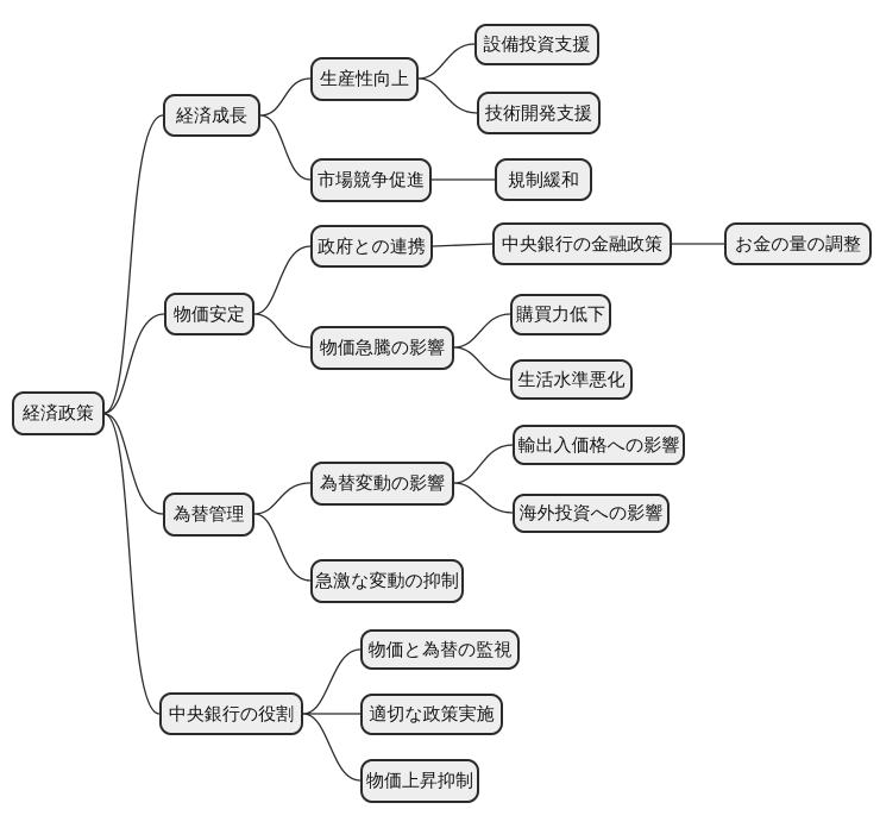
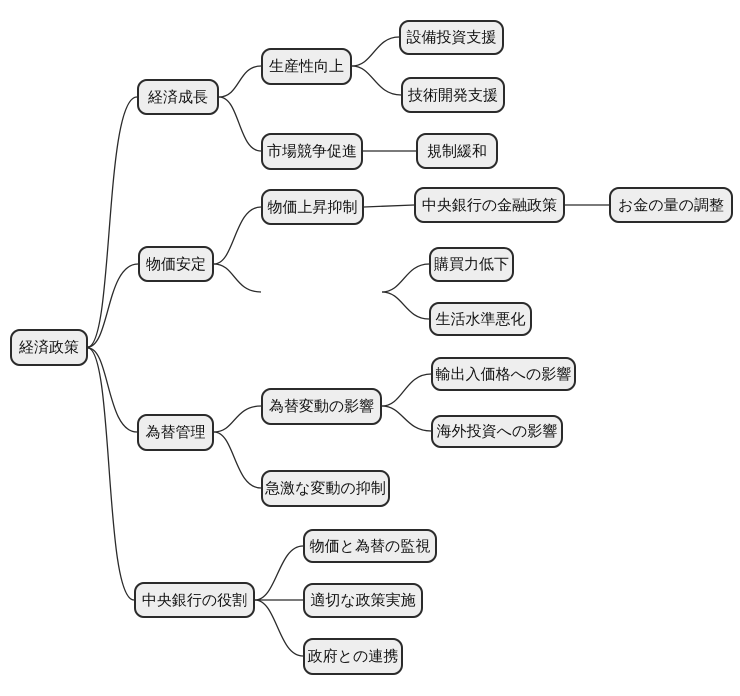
  経済政策
  経済成長
  生産性向上
  設備投資支援
  技術開発支援
  市場競争促進
  規制緩和
  物価安定
- 政府との連携
+ 物価上昇抑制
  中央銀行の金融政策
  お金の量の調整
- 物価急騰の影響
  購買力低下
  生活水準悪化
  為替管理
  為替変動の影響
  輸出入価格への影響
  海外投資への影響
  急激な変動の抑制
  中央銀行の役割
  物価と為替の監視
  適切な政策実施
- 物価上昇抑制
+ 政府との連携
